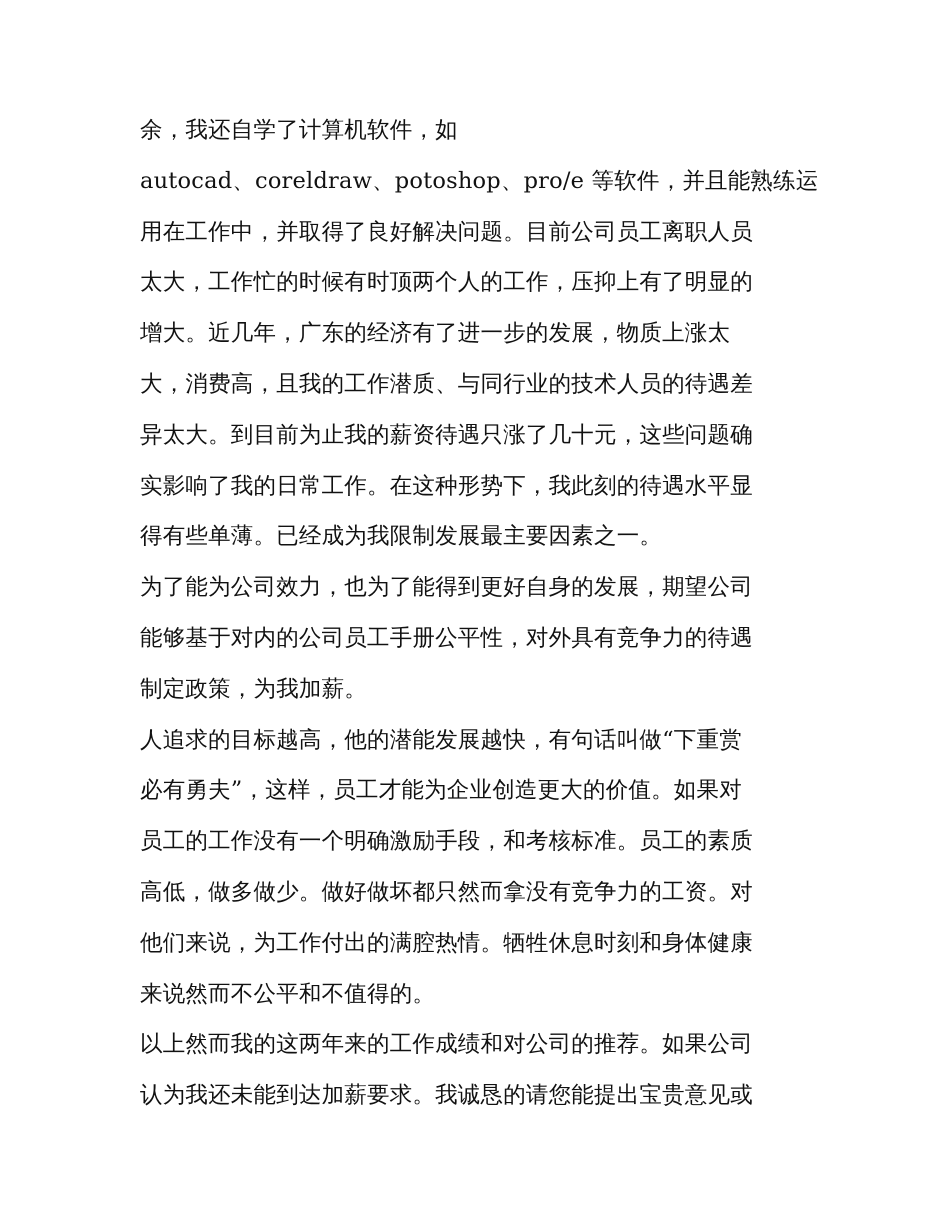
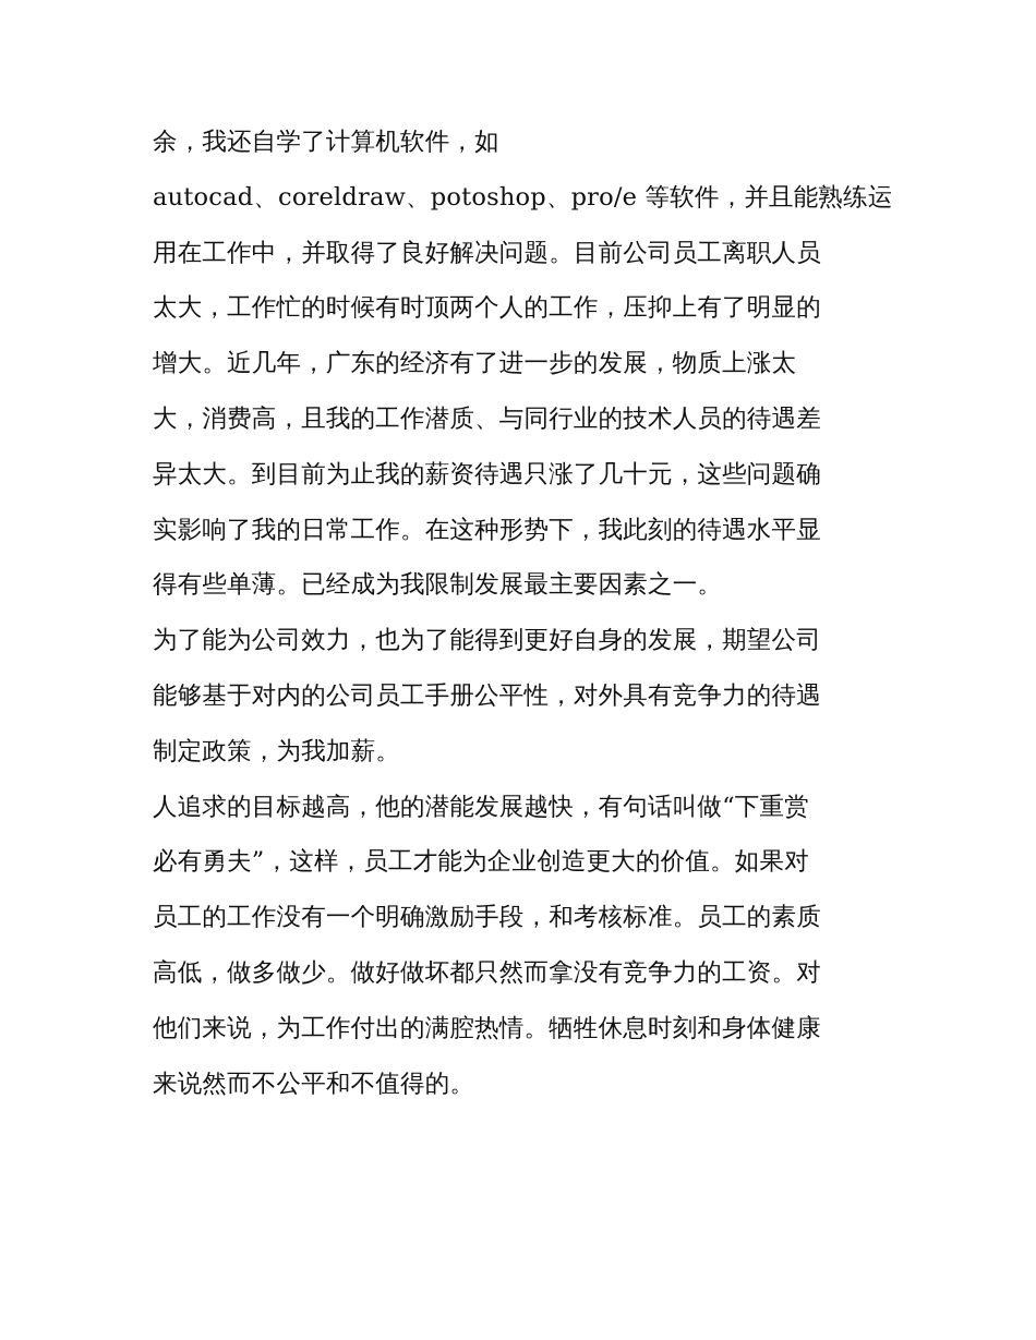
  余，我还自学了计算机软件，如
  autocad、coreldraw、potoshop、pro/e 等软件，并且能熟练运
  用在工作中，并取得了良好解决问题。目前公司员工离职人员
  太大，工作忙的时候有时顶两个人的工作，压抑上有了明显的
  增大。近几年，广东的经济有了进一步的发展，物质上涨太
  大，消费高，且我的工作潜质、与同行业的技术人员的待遇差
  异太大。到目前为止我的薪资待遇只涨了几十元，这些问题确
  实影响了我的日常工作。在这种形势下，我此刻的待遇水平显
  得有些单薄。已经成为我限制发展最主要因素之一。
  为了能为公司效力，也为了能得到更好自身的发展，期望公司
  能够基于对内的公司员工手册公平性，对外具有竞争力的待遇
  制定政策，为我加薪。
  人追求的目标越高，他的潜能发展越快，有句话叫做“下重赏
  必有勇夫”，这样，员工才能为企业创造更大的价值。如果对
  员工的工作没有一个明确激励手段，和考核标准。员工的素质
  高低，做多做少。做好做坏都只然而拿没有竞争力的工资。对
  他们来说，为工作付出的满腔热情。牺牲休息时刻和身体健康
  来说然而不公平和不值得的。
- 以上然而我的这两年来的工作成绩和对公司的推荐。如果公司
- 认为我还未能到达加薪要求。我诚恳的请您能提出宝贵意见或
